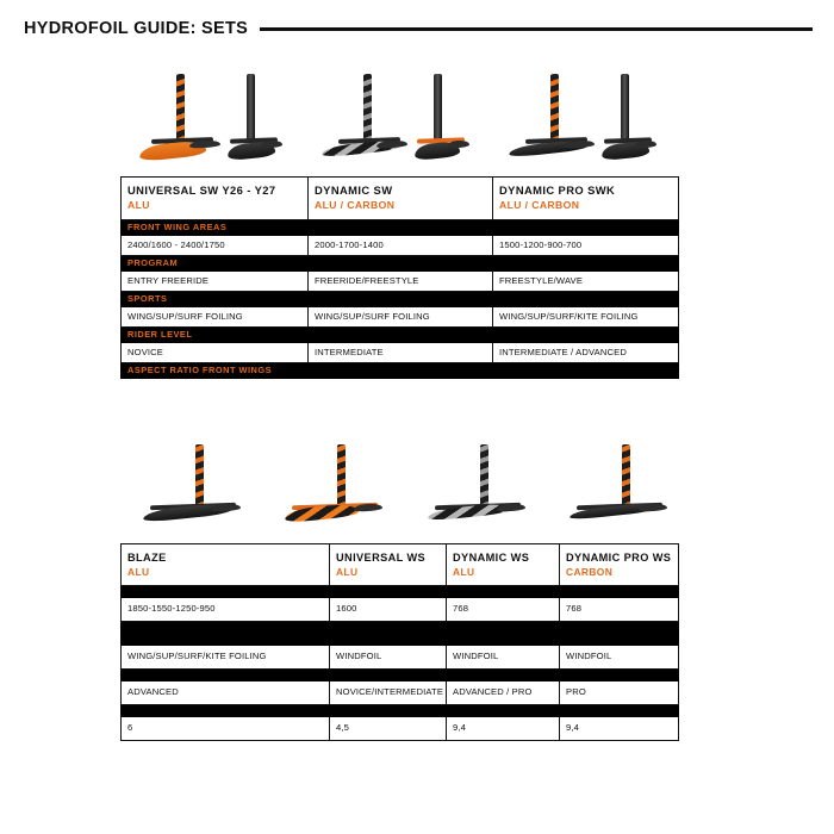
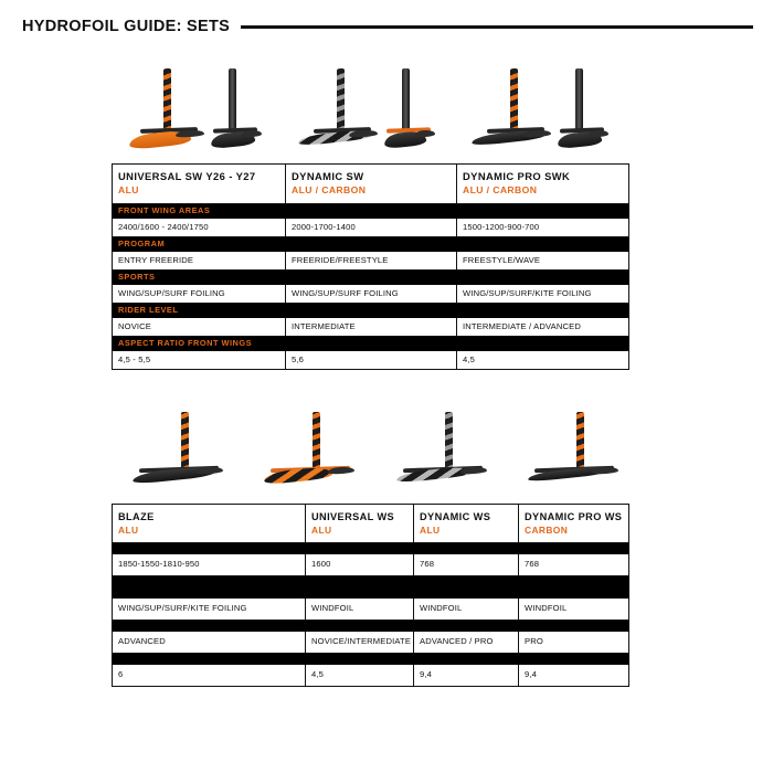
  HYDROFOIL GUIDE: SETS
  UNIVERSAL SW Y26 - Y27	DYNAMIC SW	DYNAMIC PRO SWK
  ALU	ALU / CARBON	ALU / CARBON
  FRONT WING AREAS
  2400/1600 - 2400/1750	2000-1700-1400	1500-1200-900-700
  PROGRAM
  ENTRY FREERIDE	FREERIDE/FREESTYLE	FREESTYLE/WAVE
  SPORTS
  WING/SUP/SURF FOILING	WING/SUP/SURF FOILING	WING/SUP/SURF/KITE FOILING
  RIDER LEVEL
  NOVICE	INTERMEDIATE	INTERMEDIATE / ADVANCED
  ASPECT RATIO FRONT WINGS
+ 4,5 - 5,5	5,6	4,5
  BLAZE	UNIVERSAL WS	DYNAMIC WS	DYNAMIC PRO WS
  ALU	ALU	ALU	CARBON
- 1850-1550-1250-950	1600	768	768
+ 1850-1550-1810-950	1600	768	768
  WING/SUP/SURF/KITE FOILING	WINDFOIL	WINDFOIL	WINDFOIL
  ADVANCED	NOVICE/INTERMEDIATE	ADVANCED / PRO	PRO
  6	4,5	9,4	9,4
